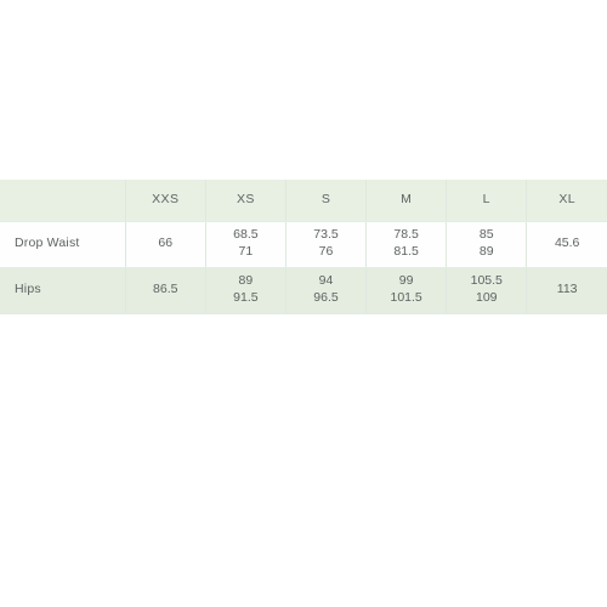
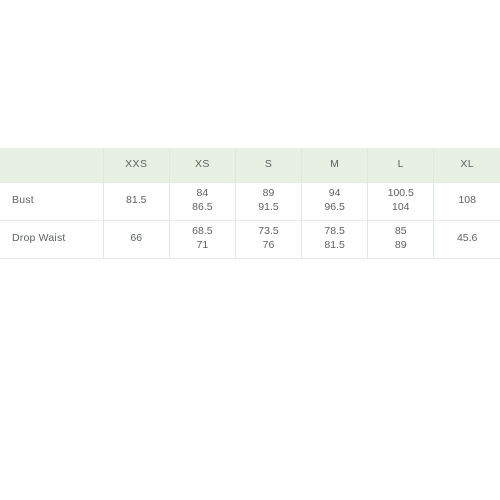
  	XXS	XS	S	M	L	XL
+ Bust	81.5	8486.5	8991.5	9496.5	100.5104	108
  Drop Waist	66	68.571	73.576	78.581.5	8589	45.6
- Hips	86.5	8991.5	9496.5	99101.5	105.5109	113
